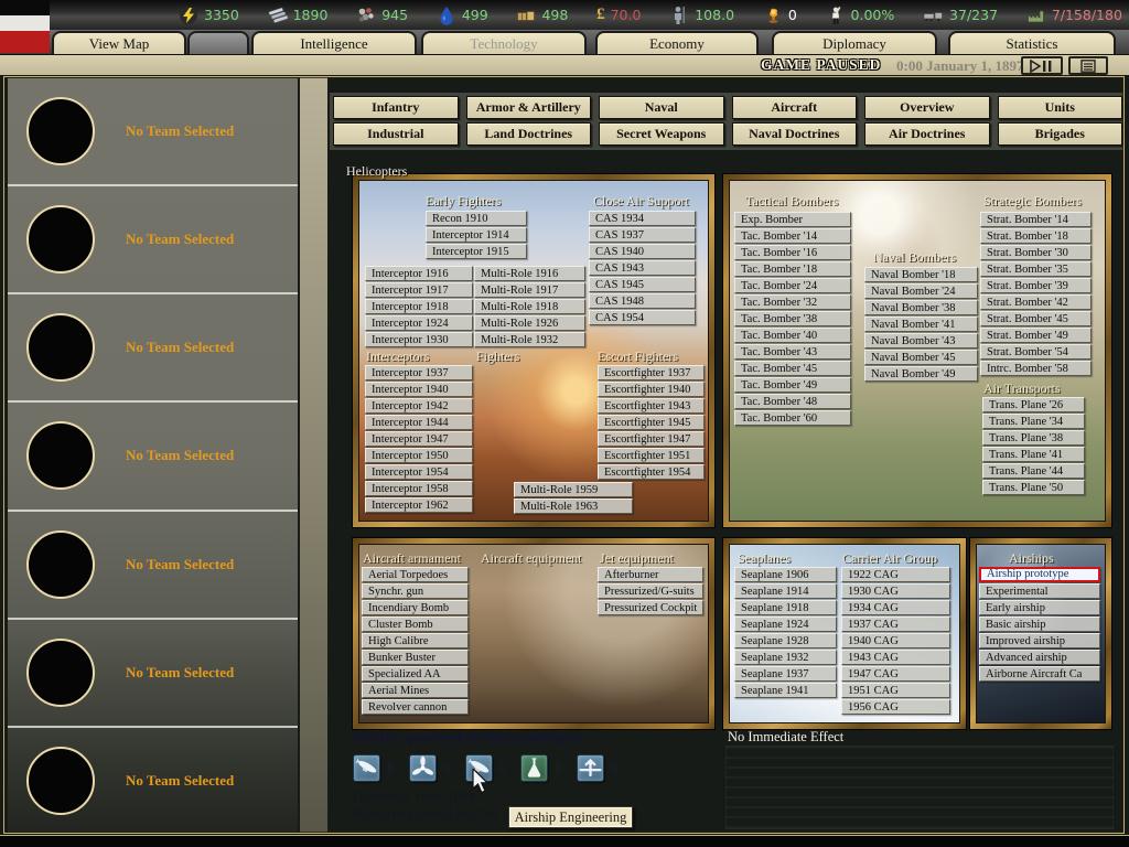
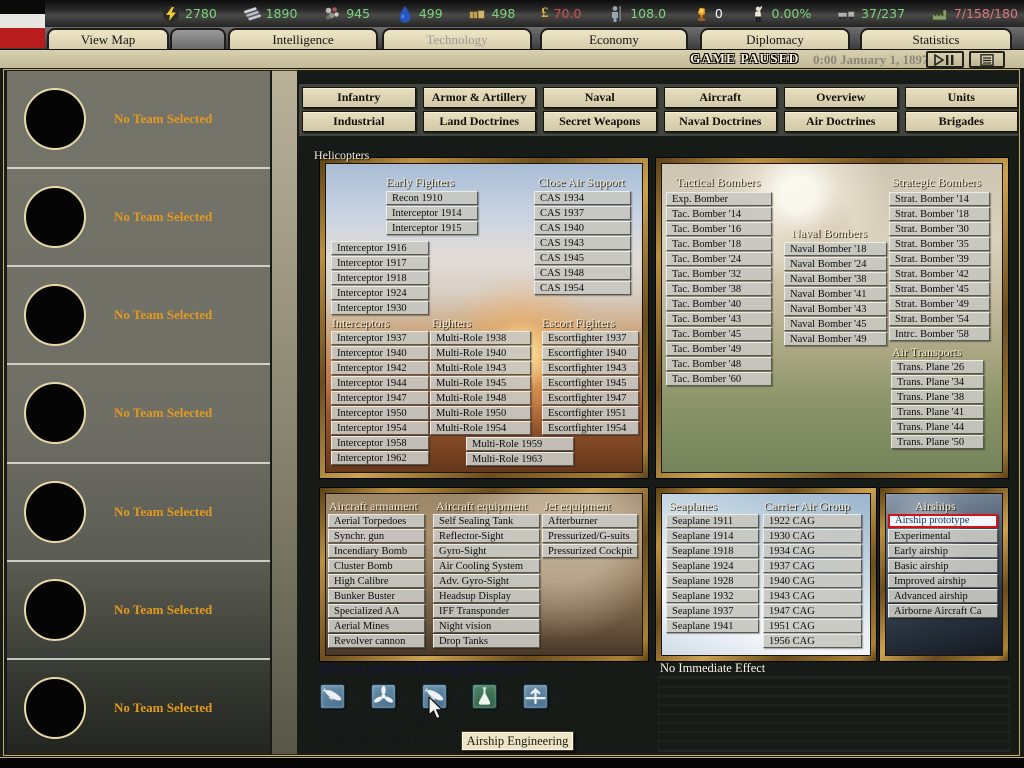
- 3350
+ 2780
  1890
  945
  499
  498
  £
  70.0
  108.0
  0
  0.00%
  37/237
  7/158/180
  View Map
  Intelligence
  Technology
  Economy
  Diplomacy
  Statistics
  GAME PAUSED
  0:00 January 1, 189
  No Team Selected
  No Team Selected
  No Team Selected
  No Team Selected
  No Team Selected
  No Team Selected
  No Team Selected
  Infantry
  Armor & Artillery
  Naval
  Aircraft
  Overview
  Units
  Industrial
  Land Doctrines
  Secret Weapons
  Naval Doctrines
  Air Doctrines
  Brigades
  Helicopters
  Early Fighters
  Recon 1910
  Interceptor 1914
  Interceptor 1915
  Close Air Support
  CAS 1934
  CAS 1937
  CAS 1940
  CAS 1943
  CAS 1945
  CAS 1948
  CAS 1954
  Interceptor 1916
  Interceptor 1917
  Interceptor 1918
  Interceptor 1924
  Interceptor 1930
- Multi-Role 1916
- Multi-Role 1917
- Multi-Role 1918
- Multi-Role 1926
- Multi-Role 1932
  Interceptors
  Fighters
  Escort Fighters
  Interceptor 1937
  Interceptor 1940
  Interceptor 1942
  Interceptor 1944
  Interceptor 1947
  Interceptor 1950
  Interceptor 1954
  Interceptor 1958
  Interceptor 1962
+ Multi-Role 1938
+ Multi-Role 1940
+ Multi-Role 1943
+ Multi-Role 1945
+ Multi-Role 1948
+ Multi-Role 1950
+ Multi-Role 1954
  Escortfighter 1937
  Escortfighter 1940
  Escortfighter 1943
  Escortfighter 1945
  Escortfighter 1947
  Escortfighter 1951
  Escortfighter 1954
  Multi-Role 1959
  Multi-Role 1963
  Tactical Bombers
  Exp. Bomber
  Tac. Bomber '14
  Tac. Bomber '16
  Tac. Bomber '18
  Tac. Bomber '24
  Tac. Bomber '32
  Tac. Bomber '38
  Tac. Bomber '40
  Tac. Bomber '43
  Tac. Bomber '45
  Tac. Bomber '49
  Tac. Bomber '48
  Tac. Bomber '60
  Naval Bombers
  Naval Bomber '18
  Naval Bomber '24
  Naval Bomber '38
  Naval Bomber '41
  Naval Bomber '43
  Naval Bomber '45
  Naval Bomber '49
  Strategic Bombers
  Strat. Bomber '14
  Strat. Bomber '18
  Strat. Bomber '30
  Strat. Bomber '35
  Strat. Bomber '39
  Strat. Bomber '42
  Strat. Bomber '45
  Strat. Bomber '49
  Strat. Bomber '54
  Intrc. Bomber '58
  Air Transports
  Trans. Plane '26
  Trans. Plane '34
  Trans. Plane '38
  Trans. Plane '41
  Trans. Plane '44
  Trans. Plane '50
  Aircraft armament
  Aerial Torpedoes
  Synchr. gun
  Incendiary Bomb
  Cluster Bomb
  High Calibre
  Bunker Buster
  Specialized AA
  Aerial Mines
  Revolver cannon
  Aircraft equipment
+ Self Sealing Tank
+ Reflector-Sight
+ Gyro-Sight
+ Air Cooling System
+ Adv. Gyro-Sight
+ Headsup Display
+ IFF Transponder
+ Night vision
+ Drop Tanks
  Jet equipment
  Afterburner
  Pressurized/G-suits
  Pressurized Cockpit
  Seaplanes
- Seaplane 1906
+ Seaplane 1911
  Seaplane 1914
  Seaplane 1918
  Seaplane 1924
  Seaplane 1928
  Seaplane 1932
  Seaplane 1937
  Seaplane 1941
  Carrier Air Group
  1922 CAG
  1930 CAG
  1934 CAG
  1937 CAG
  1940 CAG
  1943 CAG
  1947 CAG
  1951 CAG
  1956 CAG
  Airships
  Airship prototype
  Experimental
  Early airship
  Basic airship
  Improved airship
  Advanced airship
  Airborne Aircraft Ca
  Electric-powered airship prototypes
  No Immediate Effect
  Airship Engineering
